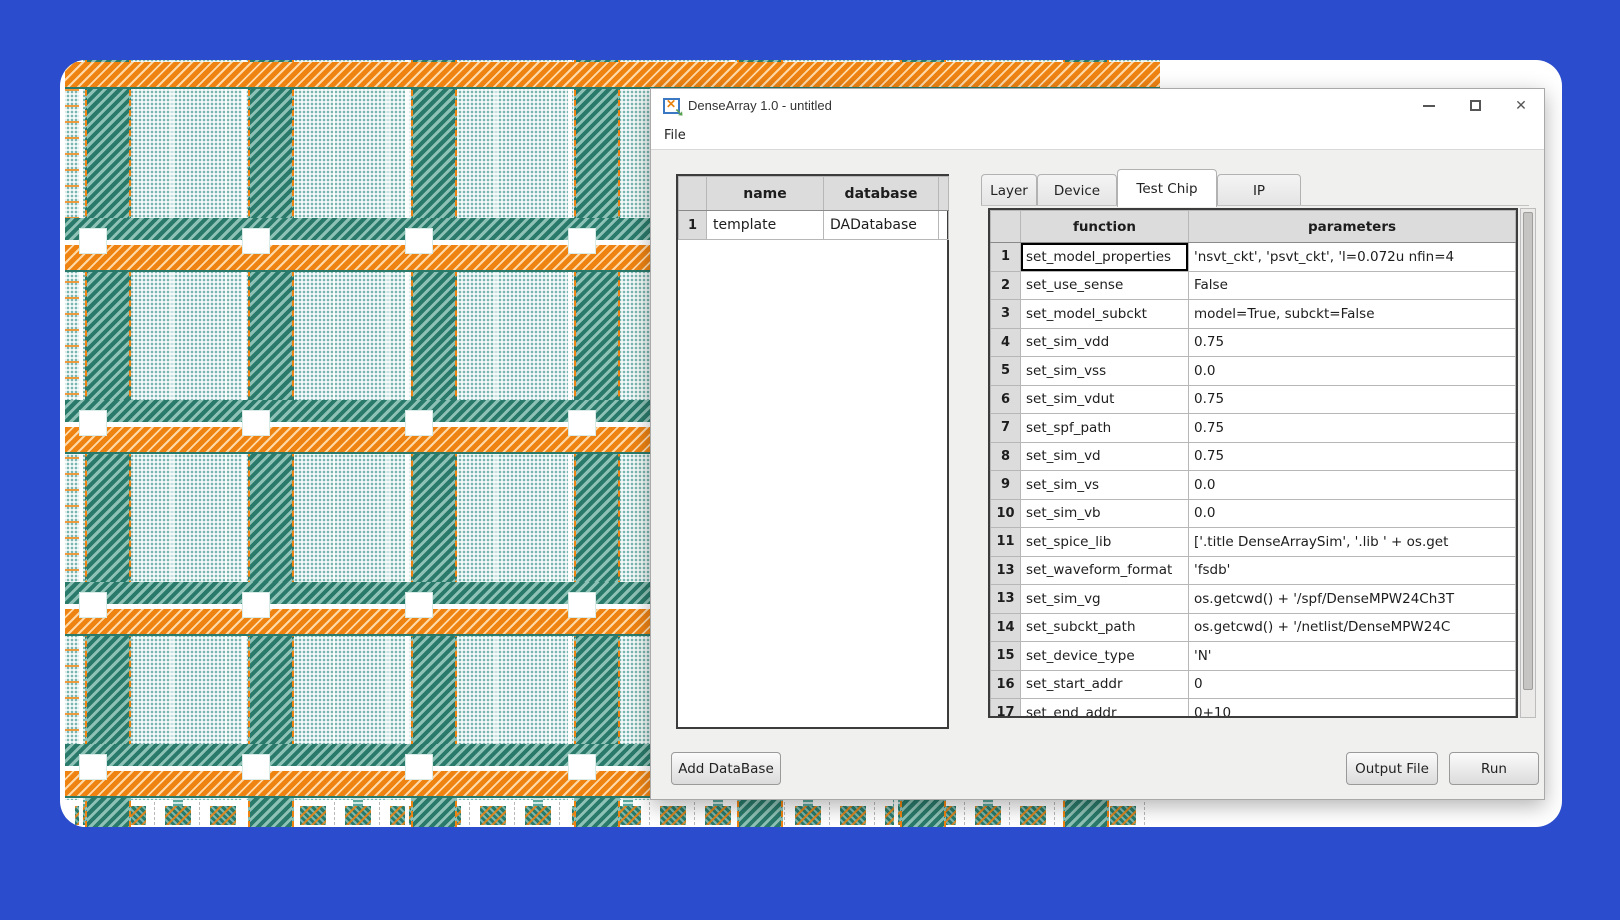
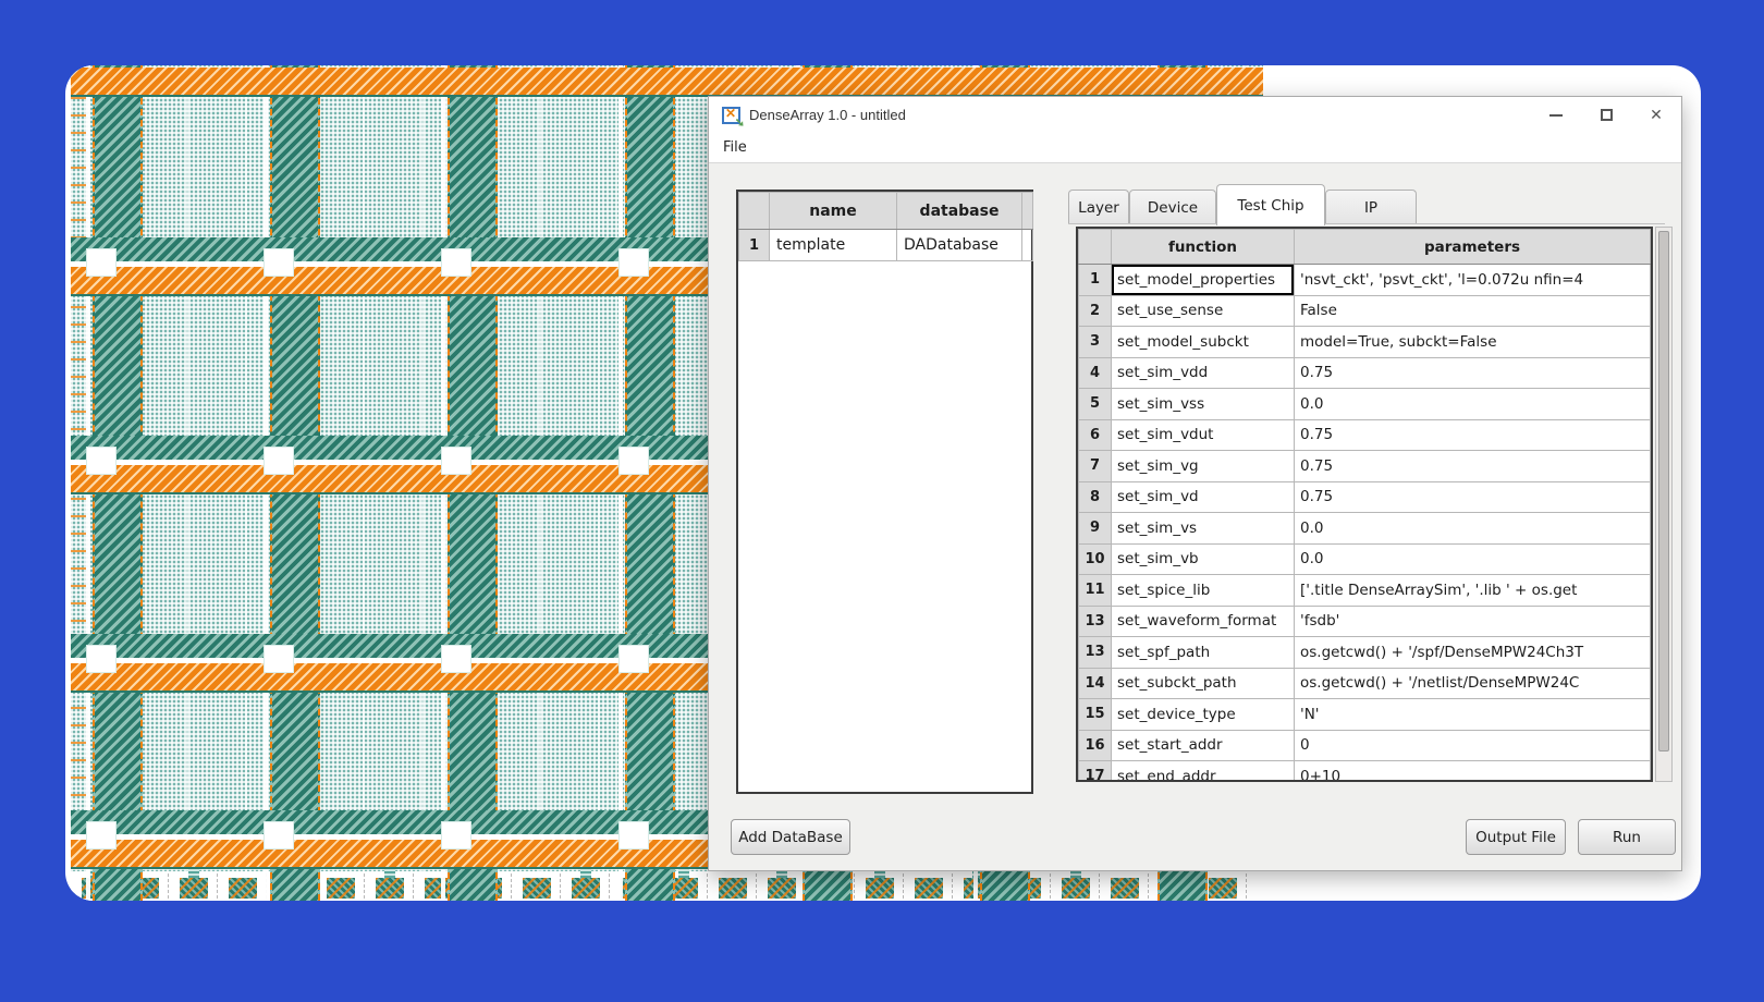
  ✕
  ➘
  DenseArray 1.0 - untitled
  ✕
  File
  	name	database
  1	template	DADatabase
  IP
  Test Chip
  Device
  Layer
  	function	parameters
  1	set_model_properties	'nsvt_ckt', 'psvt_ckt', 'l=0.072u nfin=4
  2	set_use_sense	False
  3	set_model_subckt	model=True, subckt=False
  4	set_sim_vdd	0.75
  5	set_sim_vss	0.0
  6	set_sim_vdut	0.75
- 7	set_spf_path	0.75
+ 7	set_sim_vg	0.75
  8	set_sim_vd	0.75
  9	set_sim_vs	0.0
  10	set_sim_vb	0.0
  11	set_spice_lib	['.title DenseArraySim', '.lib ' + os.get
  13	set_waveform_format	'fsdb'
- 13	set_sim_vg	os.getcwd() + '/spf/DenseMPW24Ch3T
+ 13	set_spf_path	os.getcwd() + '/spf/DenseMPW24Ch3T
  14	set_subckt_path	os.getcwd() + '/netlist/DenseMPW24C
  15	set_device_type	'N'
  16	set_start_addr	0
  17	set_end_addr	0+10
  Add DataBase
  Output File
  Run
